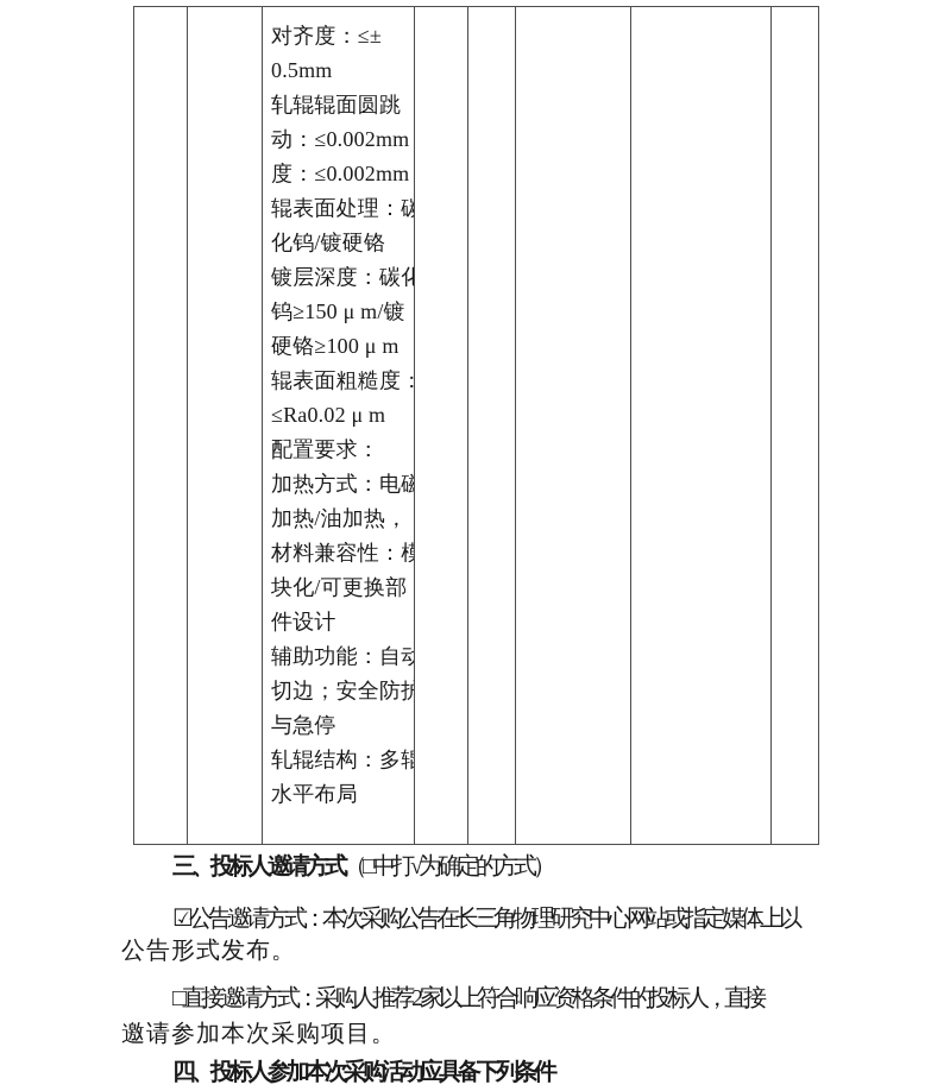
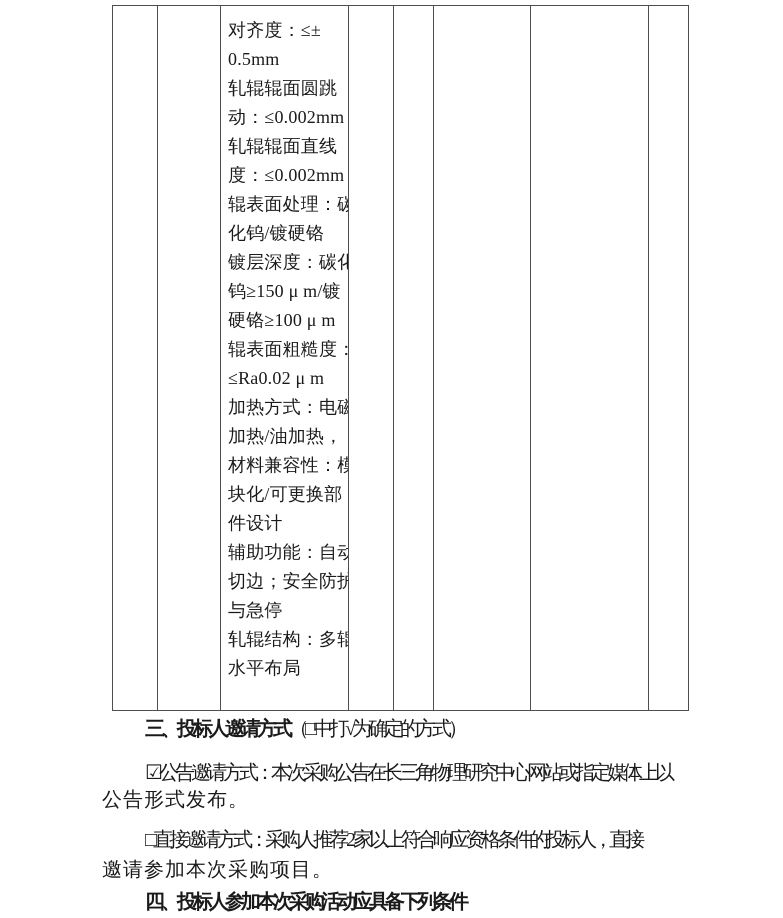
  对齐度：≤±
  0.5mm
  轧辊辊面圆跳
  动：≤0.002mm
+ 轧辊辊面直线
  度：≤0.002mm
  辊表面处理：碳
  化钨/镀硬铬
  镀层深度：碳化
  钨≥150 μ m/镀
  硬铬≥100 μ m
  辊表面粗糙度：
  ≤Ra0.02 μ m
- 配置要求：
  加热方式：电磁
  加热/油加热，
  材料兼容性：模
  块化/可更换部
  件设计
  辅助功能：自动
  切边；安全防护
  与急停
  轧辊结构：多辊
  水平布局
  三、投标人邀请方式（□中打√为确定的方式）
  ☑公告邀请方式：本次采购公告在长三角物理研究中心网站或指定媒体上以
  公告形式发布。
  □直接邀请方式：采购人推荐 2 家以上符合响应资格条件的投标人，直接
  邀请参加本次采购项目。
  四、投标人参加本次采购活动应具备下列条件
